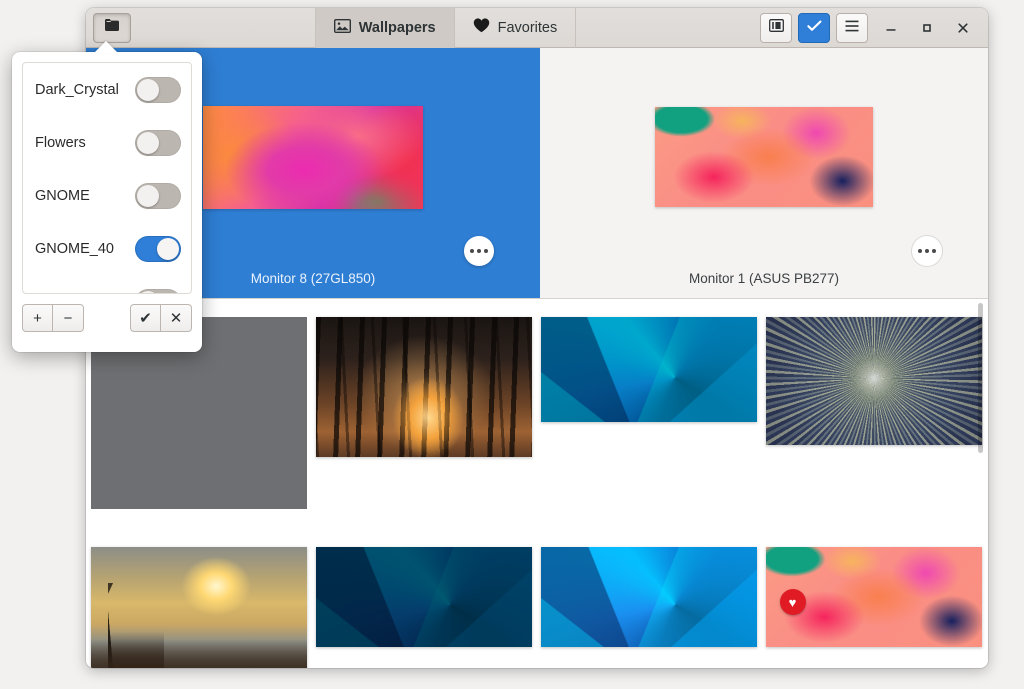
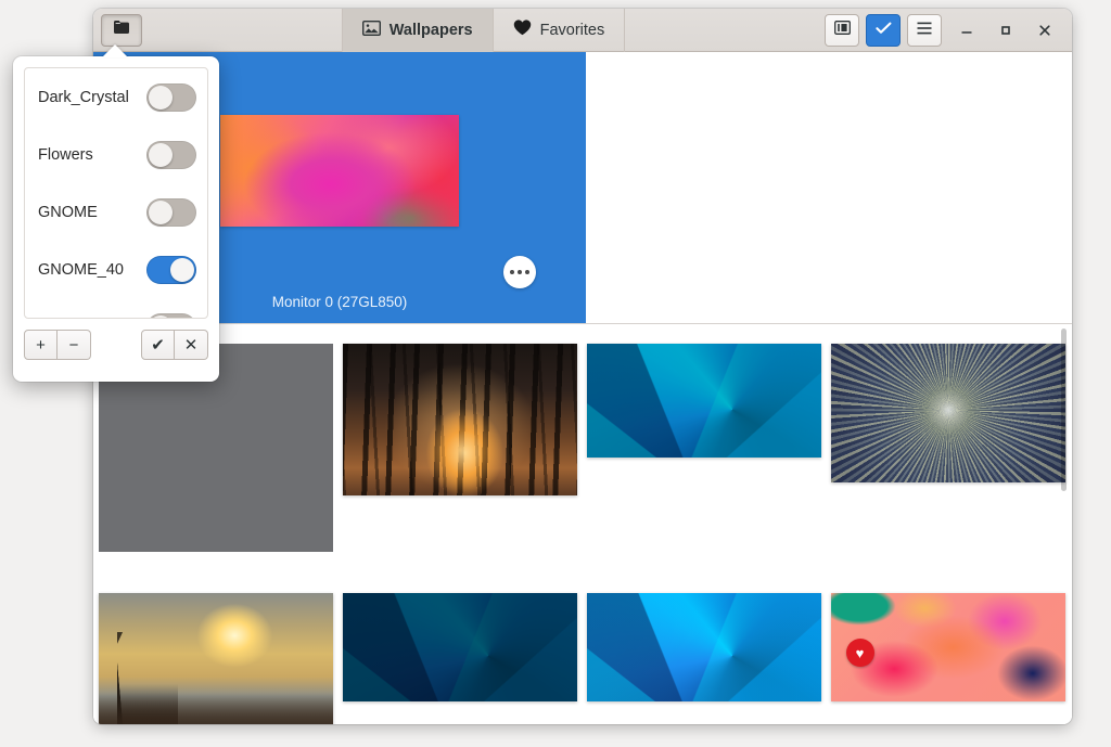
  Wallpapers
  Favorites
- Monitor 8 (27GL850)
+ Monitor 0 (27GL850)
- Monitor 1 (ASUS PB277)
  ♥
  Dark_Crystal
  Flowers
  GNOME
  GNOME_40
  +
  −
  ✔
  ✕
